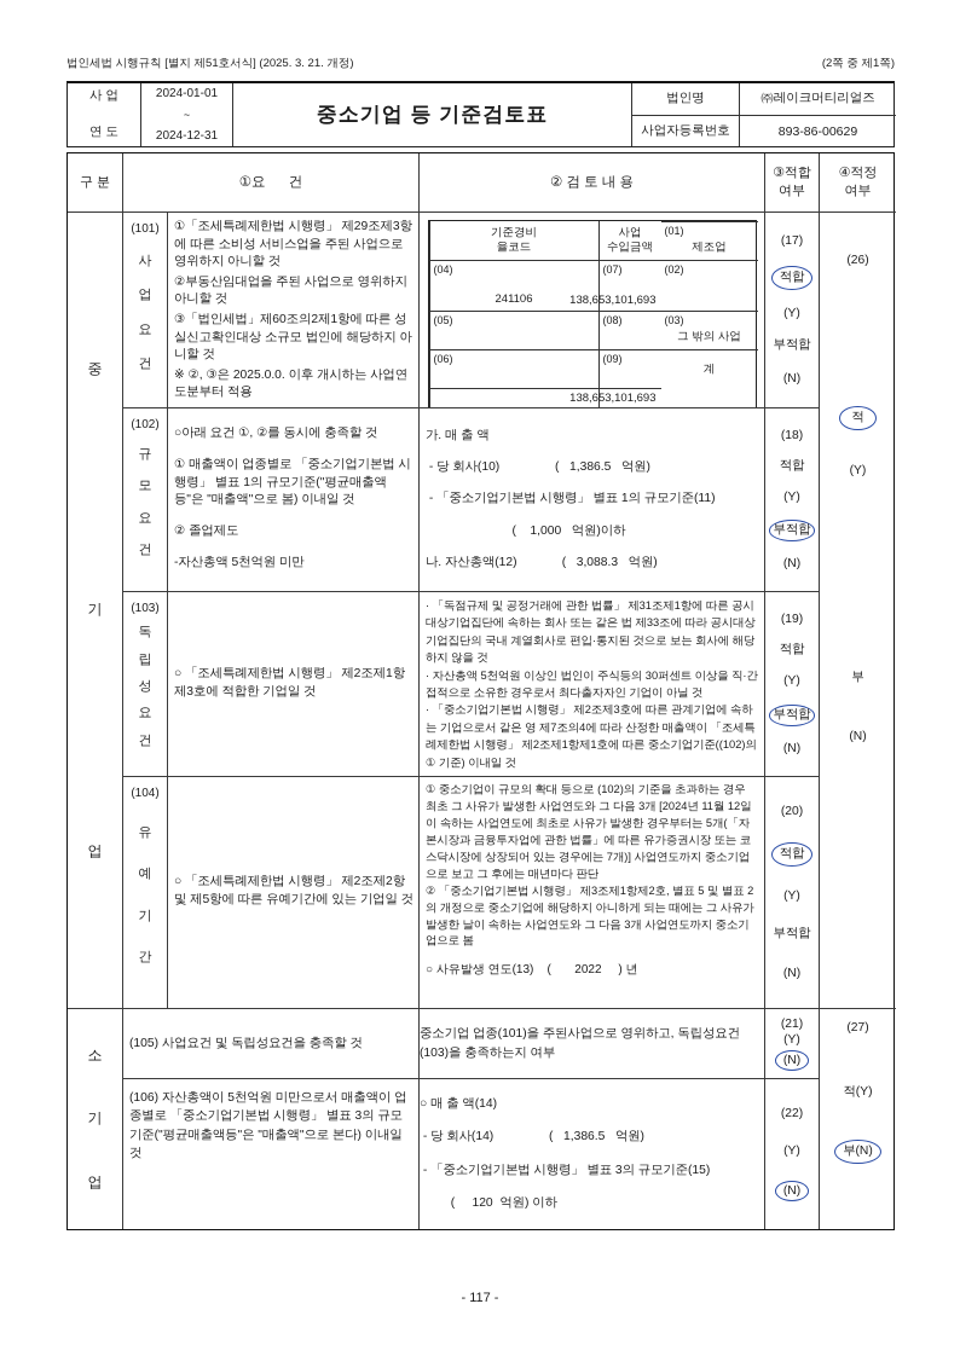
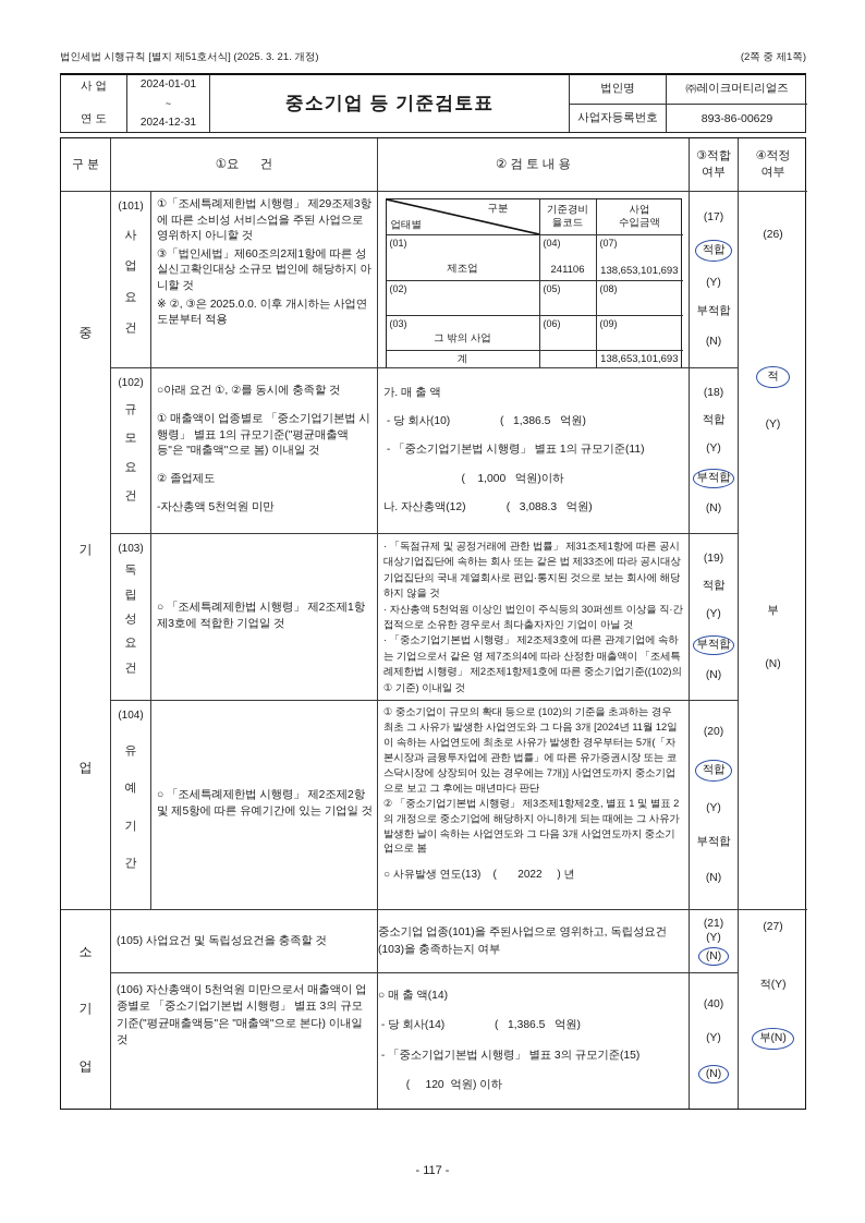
  법인세법 시행규칙 [별지 제51호서식] (2025. 3. 21. 개정)
  (2쪽 중 제1쪽)
  사 업
  연 도
  2024-01-01
  ~
  2024-12-31
  중소기업 등 기준검토표
  법인명
  ㈜레이크머티리얼즈
  사업자등록번호
  893-86-00629
  구 분
  ①요 건
  ② 검 토 내 용
  ③적합
  여부
  ④적정
  여부
  중
  기
  업
  소
  기
  업
  (101)
  사
  업
  요
  건
  ①「조세특례제한법 시행령」 제29조제3항에 따른 소비성 서비스업을 주된 사업으로 영위하지 아니할 것
- ②부동산임대업을 주된 사업으로 영위하지 아니할 것
  ③「법인세법」제60조의2제1항에 따른 성실신고확인대상 소규모 법인에 해당하지 아니할 것
  ※ ②, ③은 2025.0.0. 이후 개시하는 사업연도분부터 적용
+ 구분
+ 업태별
  기준경비
  율코드
  사업
  수입금액
  (01)
  제조업
  (04)
  241106
  (07)
  138,653,101,693
  (02)
  (05)
  (08)
  (03)
  그 밖의 사업
  (06)
  (09)
  계
  138,653,101,693
  (17)
  적합
  (Y)
  부적합
  (N)
  (26)
  적
  (Y)
  부
  (N)
  (102)
  규
  모
  요
  건
  ○아래 요건 ①, ②를 동시에 충족할 것
  ① 매출액이 업종별로 「중소기업기본법 시행령」 별표 1의 규모기준("평균매출액등"은 "매출액"으로 봄) 이내일 것
  ② 졸업제도
  -자산총액 5천억원 미만
  가. 매 출 액
  - 당 회사(10) ( 1,386.5 억원)
  - 「중소기업기본법 시행령」 별표 1의 규모기준(11)
  ( 1,000 억원)이하
  나. 자산총액(12) ( 3,088.3 억원)
  (18)
  적합
  (Y)
  부적합
  (N)
  (103)
  독
  립
  성
  요
  건
  ○ 「조세특례제한법 시행령」 제2조제1항제3호에 적합한 기업일 것
  · 「독점규제 및 공정거래에 관한 법률」 제31조제1항에 따른 공시대상기업집단에 속하는 회사 또는 같은 법 제33조에 따라 공시대상기업집단의 국내 계열회사로 편입·통지된 것으로 보는 회사에 해당하지 않을 것
  · 자산총액 5천억원 이상인 법인이 주식등의 30퍼센트 이상을 직·간접적으로 소유한 경우로서 최다출자자인 기업이 아닐 것
  · 「중소기업기본법 시행령」 제2조제3호에 따른 관계기업에 속하는 기업으로서 같은 영 제7조의4에 따라 산정한 매출액이 「조세특례제한법 시행령」 제2조제1항제1호에 따른 중소기업기준((102)의① 기준) 이내일 것
  (19)
  적합
  (Y)
  부적합
  (N)
  (104)
  유
  예
  기
  간
  ○ 「조세특례제한법 시행령」 제2조제2항 및 제5항에 따른 유예기간에 있는 기업일 것
  ① 중소기업이 규모의 확대 등으로 (102)의 기준을 초과하는 경우 최초 그 사유가 발생한 사업연도와 그 다음 3개 [2024년 11월 12일이 속하는 사업연도에 최초로 사유가 발생한 경우부터는 5개(「자본시장과 금융투자업에 관한 법률」에 따른 유가증권시장 또는 코스닥시장에 상장되어 있는 경우에는 7개)] 사업연도까지 중소기업으로 보고 그 후에는 매년마다 판단
- ② 「중소기업기본법 시행령」 제3조제1항제2호, 별표 5 및 별표 2의 개정으로 중소기업에 해당하지 아니하게 되는 때에는 그 사유가 발생한 날이 속하는 사업연도와 그 다음 3개 사업연도까지 중소기업으로 봄
+ ② 「중소기업기본법 시행령」 제3조제1항제2호, 별표 1 및 별표 2의 개정으로 중소기업에 해당하지 아니하게 되는 때에는 그 사유가 발생한 날이 속하는 사업연도와 그 다음 3개 사업연도까지 중소기업으로 봄
  ○ 사유발생 연도(13) ( 2022 ) 년
  (20)
  적합
  (Y)
  부적합
  (N)
  (105) 사업요건 및 독립성요건을 충족할 것
  중소기업 업종(101)을 주된사업으로 영위하고, 독립성요건(103)을 충족하는지 여부
  (21)
  (Y)
  (N)
  (27)
  적(Y)
  부(N)
  (106) 자산총액이 5천억원 미만으로서 매출액이 업종별로 「중소기업기본법 시행령」 별표 3의 규모기준("평균매출액등"은 "매출액"으로 본다) 이내일 것
  ○ 매 출 액(14)
  - 당 회사(14) ( 1,386.5 억원)
  - 「중소기업기본법 시행령」 별표 3의 규모기준(15)
  ( 120 억원) 이하
- (22)
+ (40)
  (Y)
  (N)
  - 117 -
